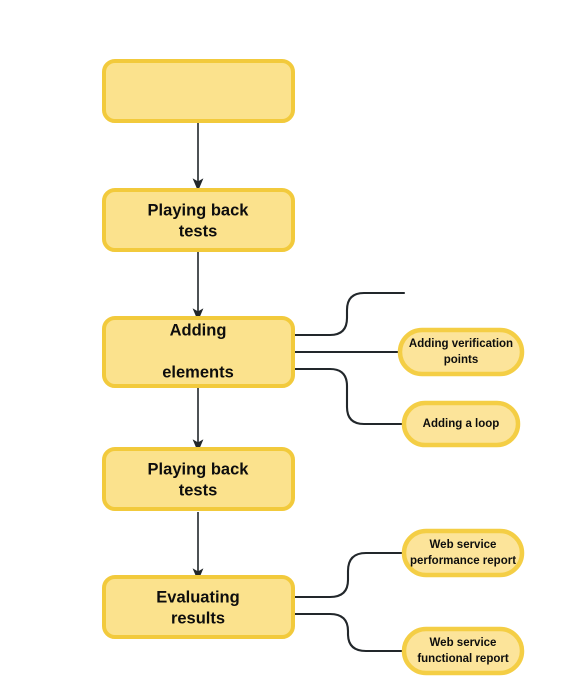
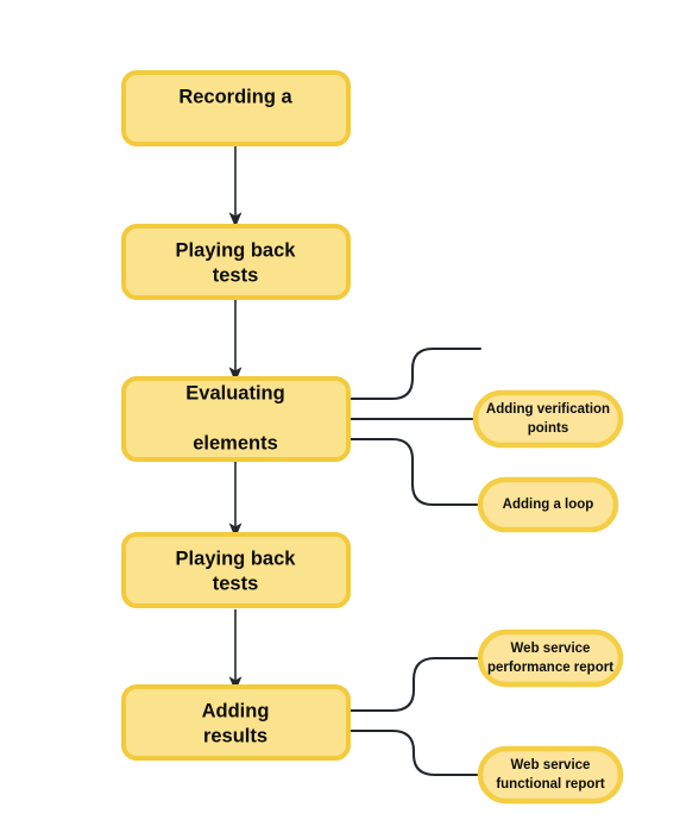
+ Recording a
  Playing back
  tests
- Adding
+ Evaluating
  elements
  Playing back
  tests
- Evaluating
+ Adding
  results
  Adding verification
  points
  Adding a loop
  Web service
  performance report
  Web service
  functional report
